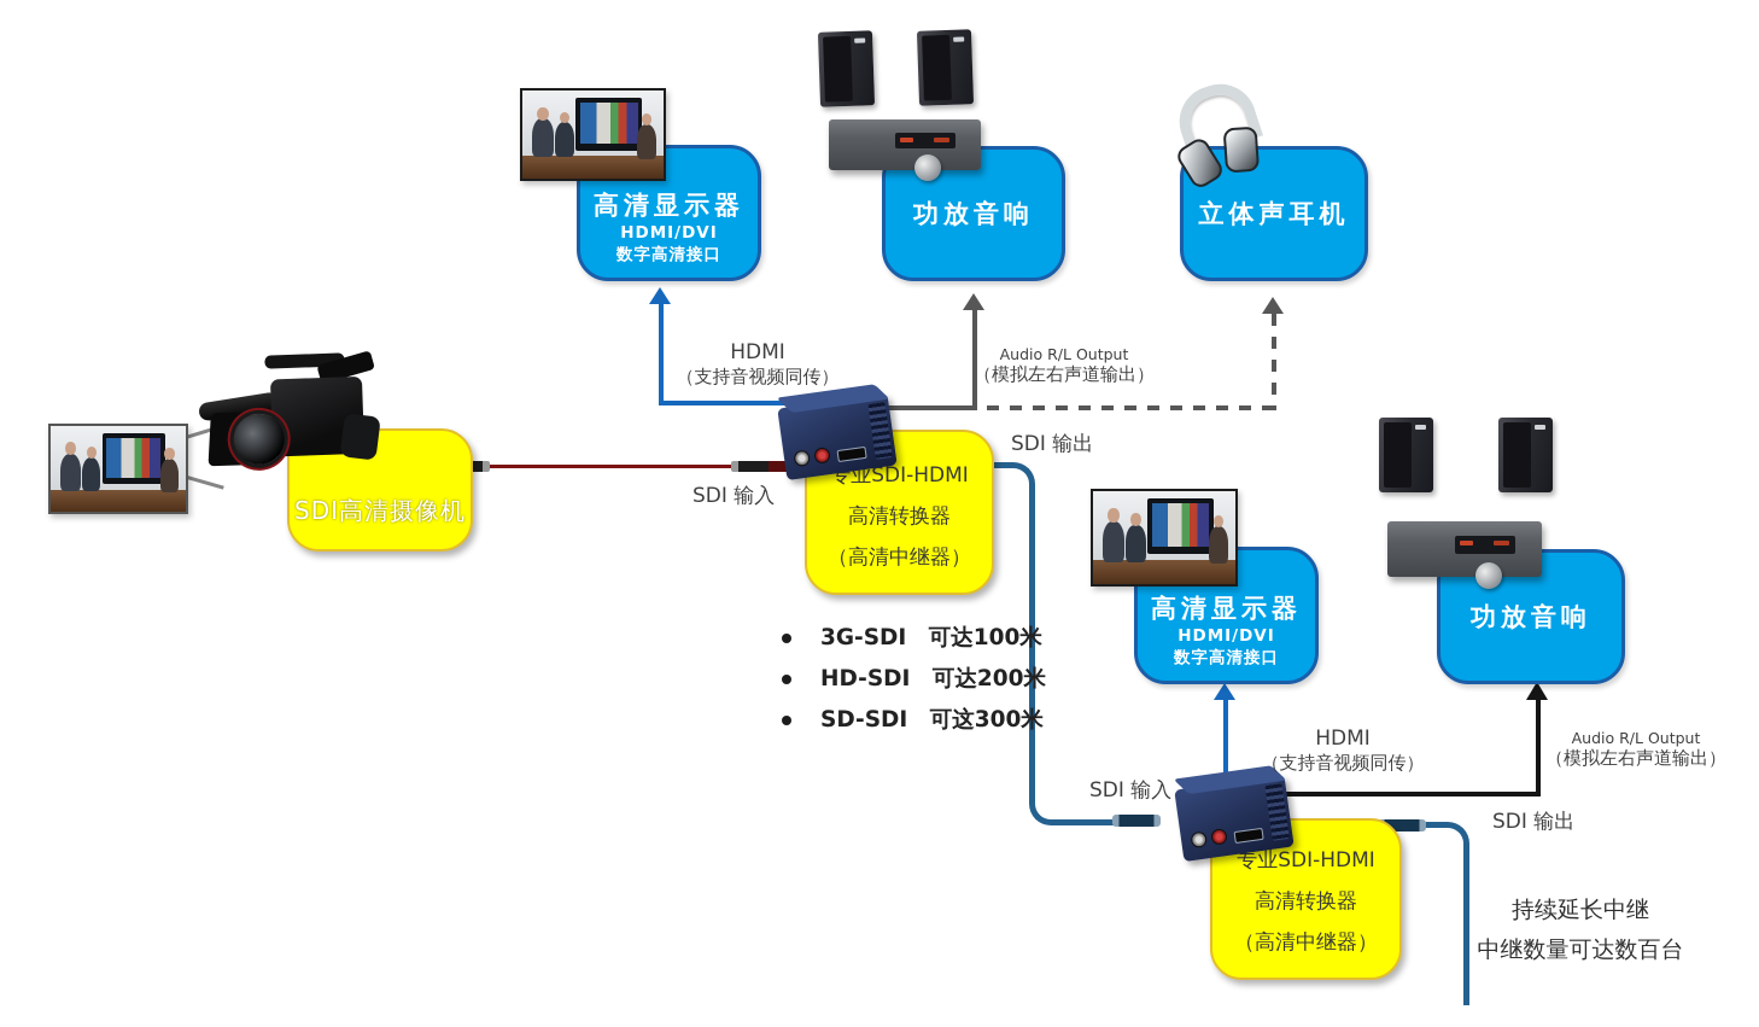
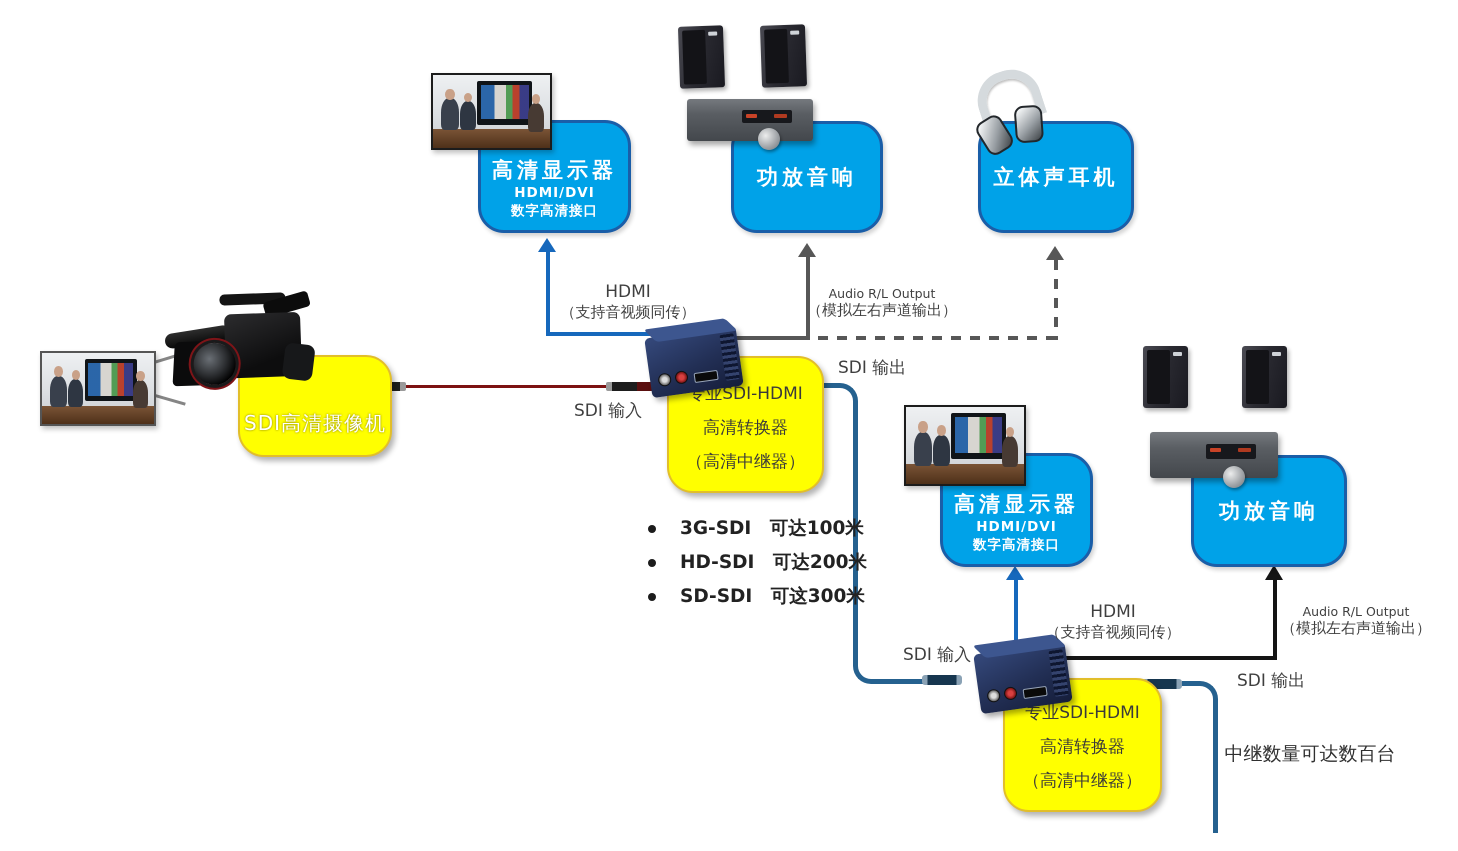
  高清显示器
  HDMI/DVI
  数字高清接口
  功放音响
  立体声耳机
  高清显示器
  HDMI/DVI
  数字高清接口
  功放音响
  SDI高清摄像机
  专业SDI-HDMI
  高清转换器
  （高清中继器）
  专业SDI-HDMI
  高清转换器
  （高清中继器）
  HDMI
  （支持音视频同传）
  Audio R/L Output
  （模拟左右声道输出）
  SDI 输入
  SDI 输出
  3G-SDI 可达100米
  HD-SDI 可达200米
  SD-SDI 可这300米
  HDMI
  （支持音视频同传）
  Audio R/L Output
  （模拟左右声道输出）
  SDI 输入
  SDI 输出
- 持续延长中继
  中继数量可达数百台
